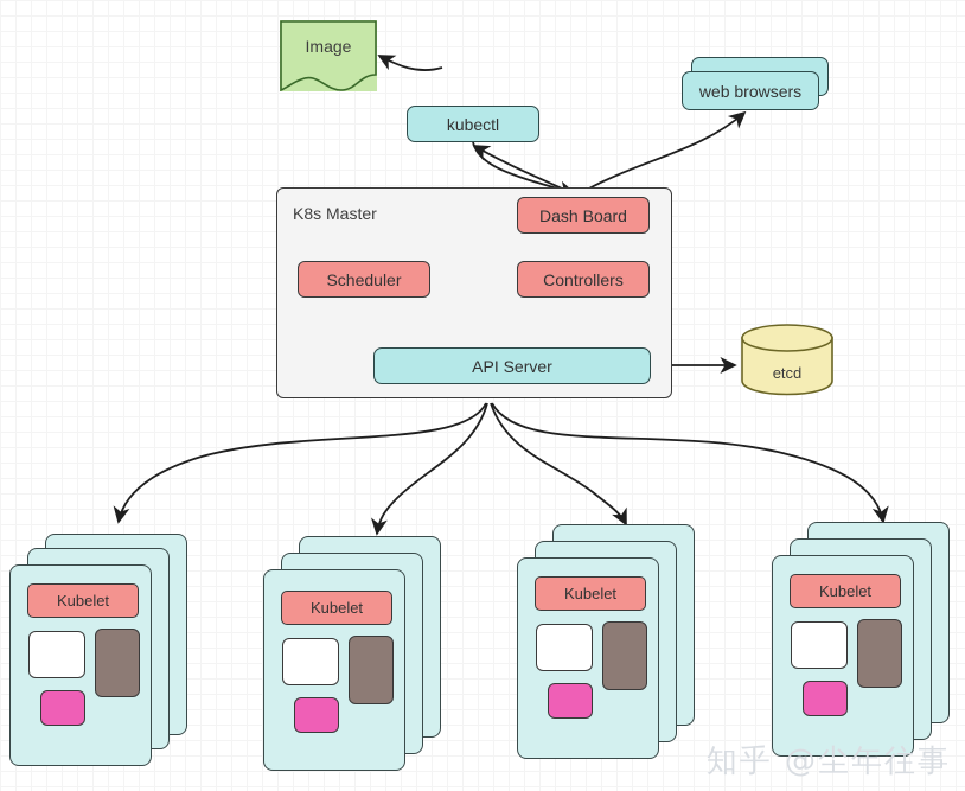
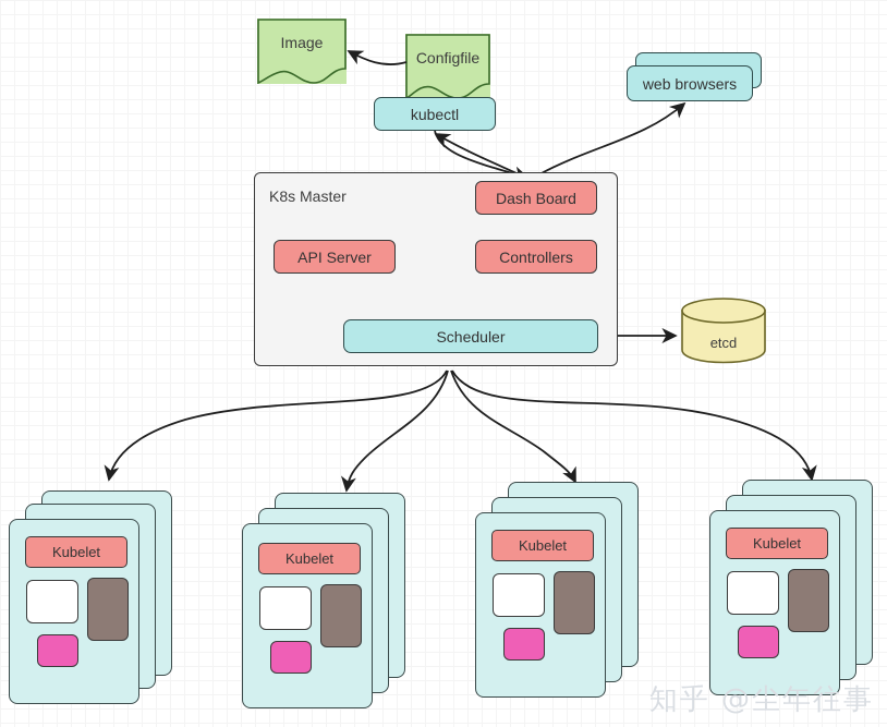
  Image
+ Configfile
  kubectl
  web browsers
  K8s Master
  Dash Board
- Scheduler
+ API Server
  Controllers
- API Server
+ Scheduler
  etcd
  Kubelet
  Kubelet
  Kubelet
  Kubelet
  知乎 @尘年往事
